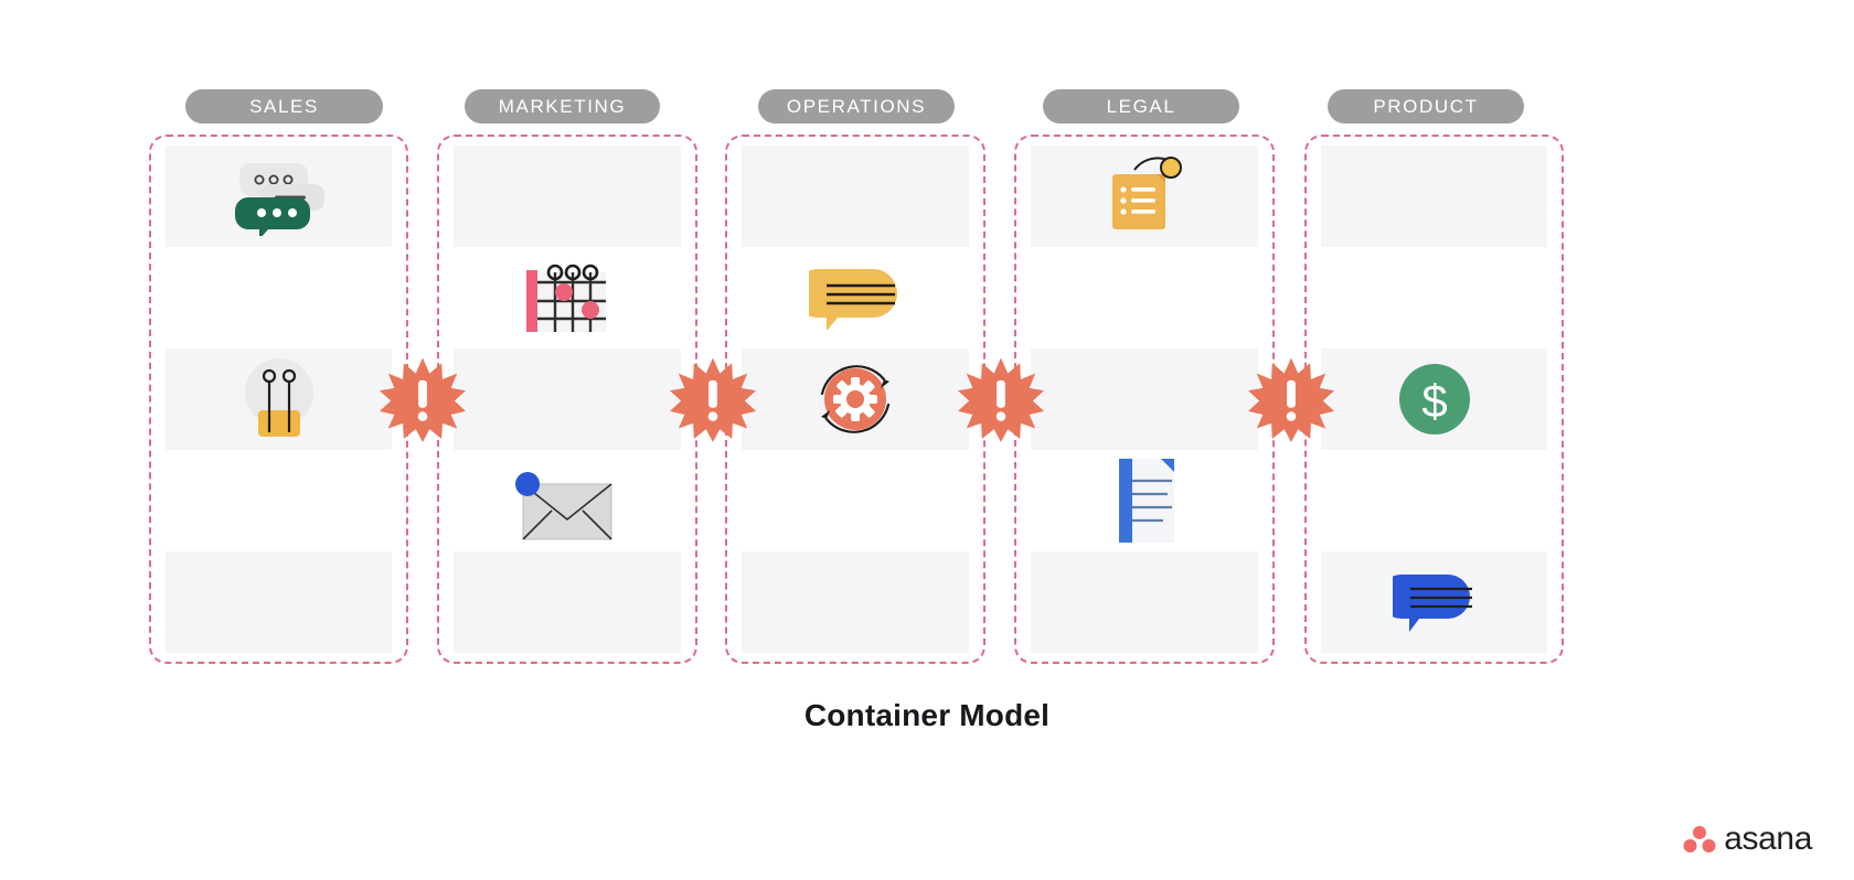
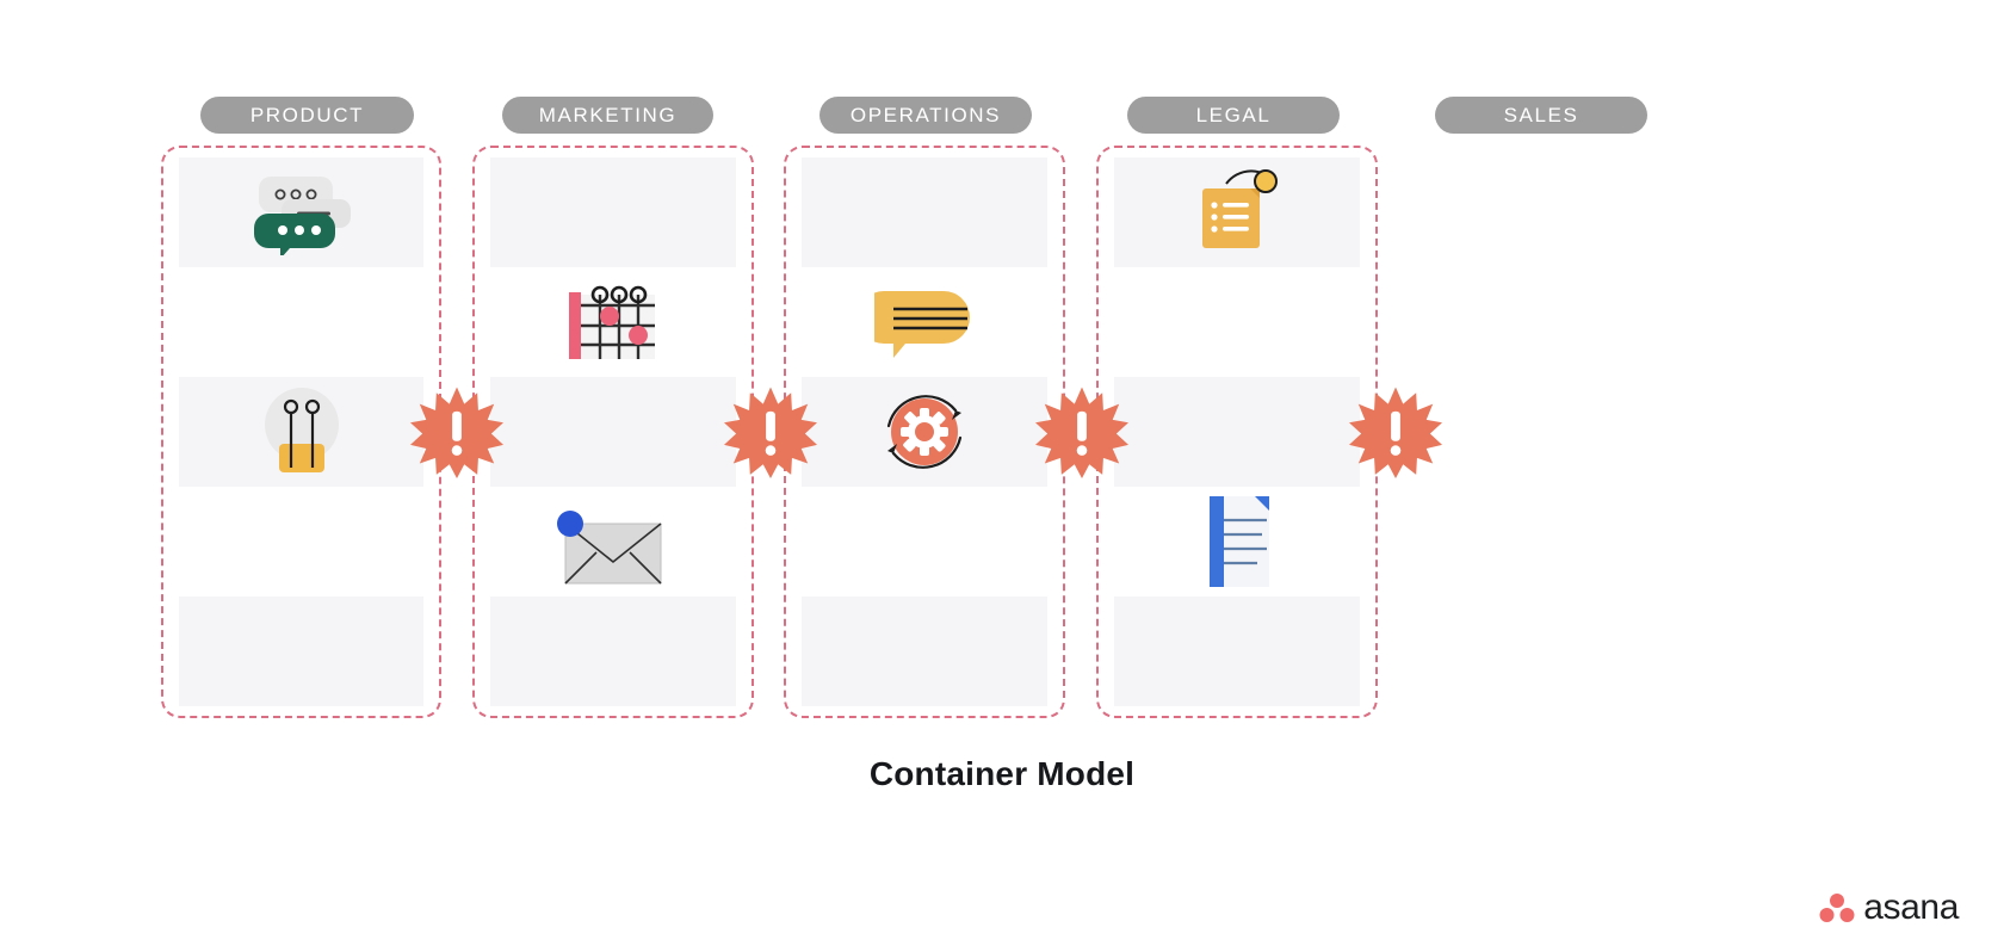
- SALES
+ PRODUCT
  MARKETING
  OPERATIONS
  LEGAL
- PRODUCT
+ SALES
- $
  Container Model
  asana
